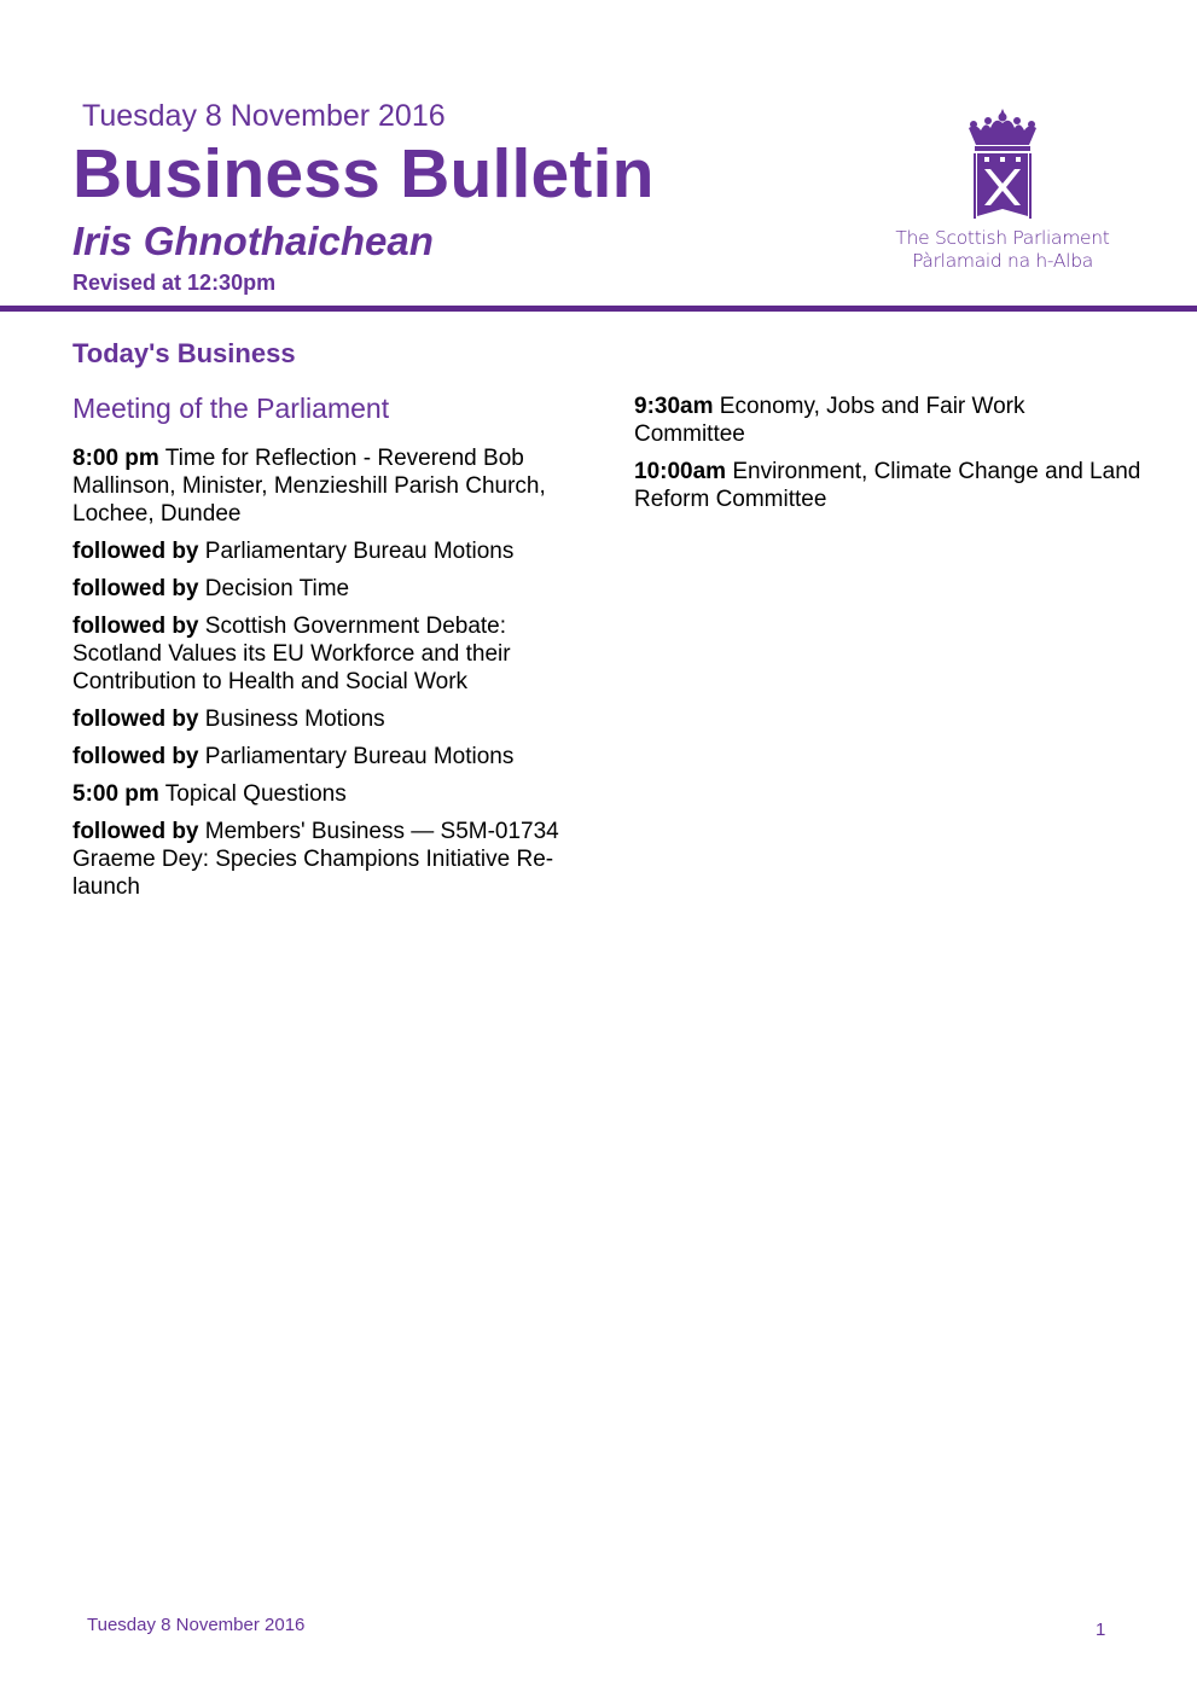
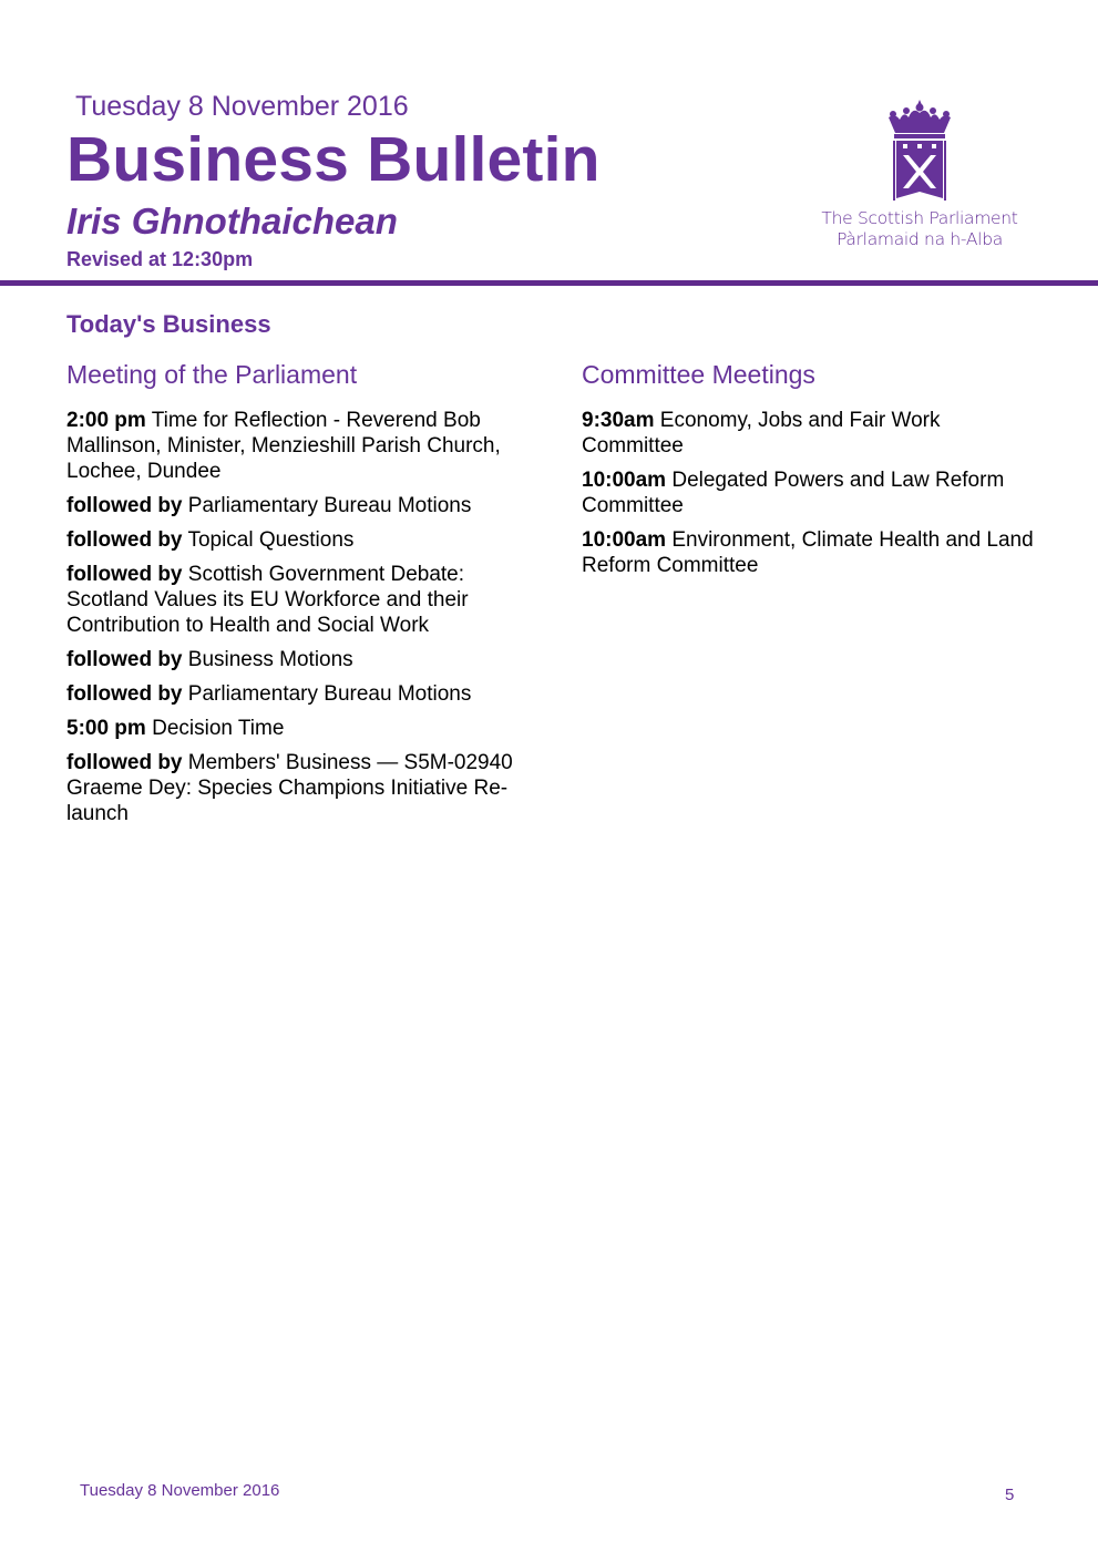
  Tuesday 8 November 2016
  Business Bulletin
  Iris Ghnothaichean
  Revised at 12:30pm
  The Scottish Parliament
  Pàrlamaid na h-Alba
  Today's Business
  Meeting of the Parliament
- 8:00 pm Time for Reflection - Reverend Bob Mallinson, Minister, Menzieshill Parish Church, Lochee, Dundee
+ 2:00 pm Time for Reflection - Reverend Bob Mallinson, Minister, Menzieshill Parish Church, Lochee, Dundee
  followed by Parliamentary Bureau Motions
- followed by Decision Time
+ followed by Topical Questions
  followed by Scottish Government Debate: Scotland Values its EU Workforce and their Contribution to Health and Social Work
  followed by Business Motions
  followed by Parliamentary Bureau Motions
- 5:00 pm Topical Questions
+ 5:00 pm Decision Time
- followed by Members' Business — S5M-01734 Graeme Dey: Species Champions Initiative Re-launch
+ followed by Members' Business — S5M-02940 Graeme Dey: Species Champions Initiative Re-launch
+ Committee Meetings
  9:30am Economy, Jobs and Fair Work Committee
+ 10:00am Delegated Powers and Law Reform Committee
- 10:00am Environment, Climate Change and Land Reform Committee
+ 10:00am Environment, Climate Health and Land Reform Committee
  Tuesday 8 November 2016
- 1
+ 5
